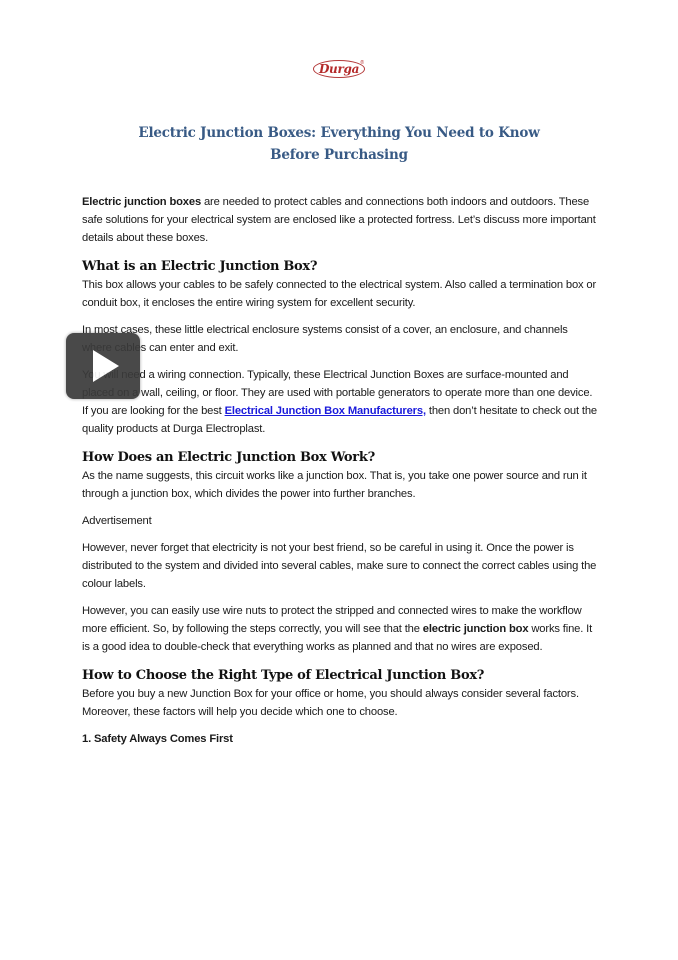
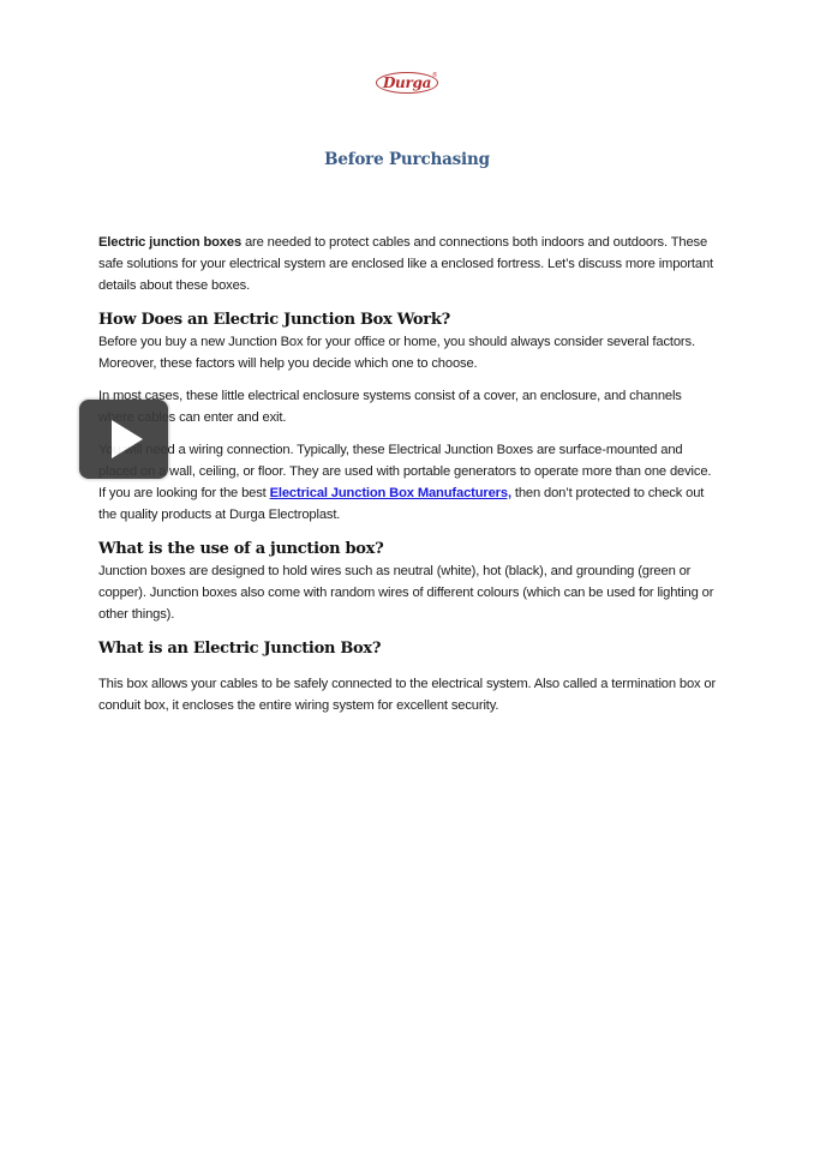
  Durga
- Electric Junction Boxes: Everything You Need to Know
  Before Purchasing
- Electric junction boxes are needed to protect cables and connections both indoors and outdoors. These safe solutions for your electrical system are enclosed like a protected fortress. Let’s discuss more important details about these boxes.
+ Electric junction boxes are needed to protect cables and connections both indoors and outdoors. These safe solutions for your electrical system are enclosed like a enclosed fortress. Let’s discuss more important details about these boxes.
- What is an Electric Junction Box?
+ How Does an Electric Junction Box Work?
- This box allows your cables to be safely connected to the electrical system. Also called a termination box or conduit box, it encloses the entire wiring system for excellent security.
+ Before you buy a new Junction Box for your office or home, you should always consider several factors. Moreover, these factors will help you decide which one to choose.
  In most cases, these little electrical enclosure systems consist of a cover, an enclosure, and channels s can enter and exit.
- d a wiring connection. Typically, these Electrical Junction Boxes are surface-mounted and wall, ceiling, or floor. They are used with portable generators to operate more than one device. If you are looking for the best Electrical Junction Box Manufacturers, then don’t hesitate to check out the quality products at Durga Electroplast.
+ d a wiring connection. Typically, these Electrical Junction Boxes are surface-mounted and wall, ceiling, or floor. They are used with portable generators to operate more than one device. If you are looking for the best Electrical Junction Box Manufacturers, then don’t protected to check out the quality products at Durga Electroplast.
+ What is the use of a junction box?
+ Junction boxes are designed to hold wires such as neutral (white), hot (black), and grounding (green or copper). Junction boxes also come with random wires of different colours (which can be used for lighting or other things).
- How Does an Electric Junction Box Work?
+ What is an Electric Junction Box?
- As the name suggests, this circuit works like a junction box. That is, you take one power source and run it through a junction box, which divides the power into further branches.
- Advertisement
- However, never forget that electricity is not your best friend, so be careful in using it. Once the power is distributed to the system and divided into several cables, make sure to connect the correct cables using the colour labels.
- However, you can easily use wire nuts to protect the stripped and connected wires to make the workflow more efficient. So, by following the steps correctly, you will see that the electric junction box works fine. It is a good idea to double-check that everything works as planned and that no wires are exposed.
- How to Choose the Right Type of Electrical Junction Box?
- Before you buy a new Junction Box for your office or home, you should always consider several factors. Moreover, these factors will help you decide which one to choose.
+ This box allows your cables to be safely connected to the electrical system. Also called a termination box or conduit box, it encloses the entire wiring system for excellent security.
- 1. Safety Always Comes First
